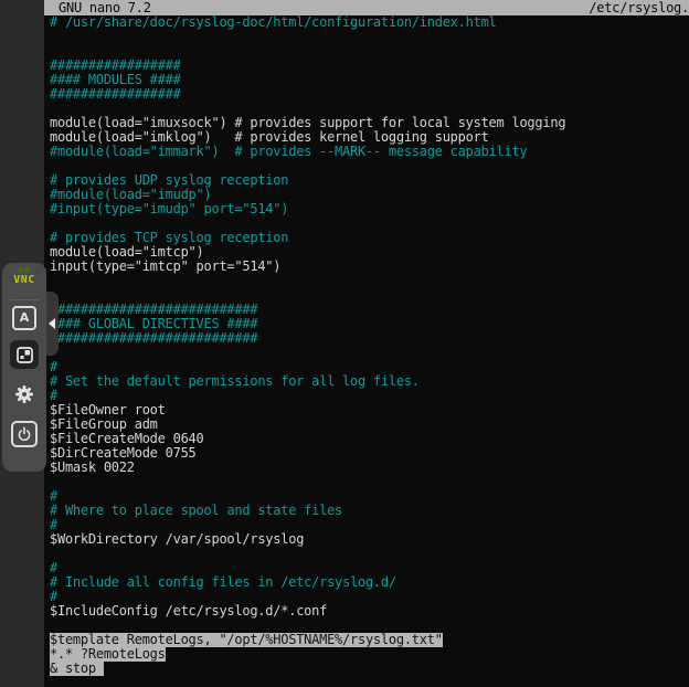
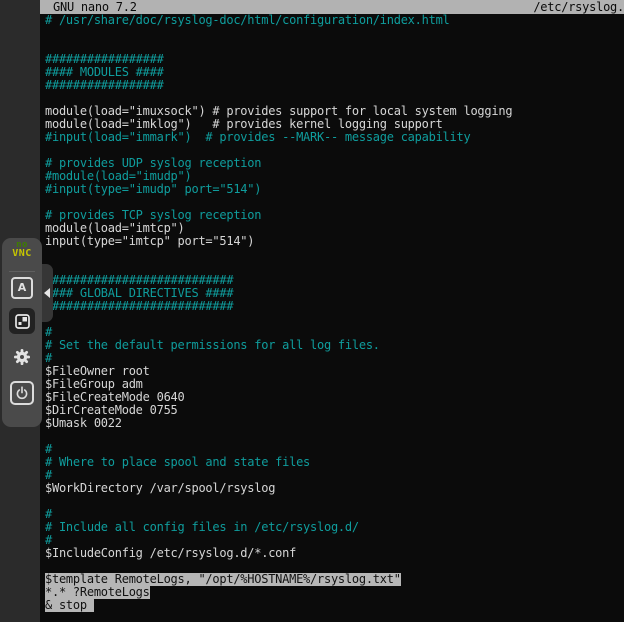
  GNU nano 7.2
  /etc/rsyslog.
  # /usr/share/doc/rsyslog-doc/html/configuration/index.html
  #################
  #### MODULES ####
  #################
  module(load="imuxsock") # provides support for local system logging
  module(load="imklog") # provides kernel logging support
- #module(load="immark") # provides --MARK-- message capability
+ #input(load="immark") # provides --MARK-- message capability
  # provides UDP syslog reception
  #module(load="imudp")
  #input(type="imudp" port="514")
  # provides TCP syslog reception
  module(load="imtcp")
  input(type="imtcp" port="514")
  ##########################
  ### GLOBAL DIRECTIVES ####
  ##########################
  #
  # Set the default permissions for all log files.
  #
  $FileOwner root
  $FileGroup adm
  $FileCreateMode 0640
  $DirCreateMode 0755
  $Umask 0022
  #
  # Where to place spool and state files
  #
  $WorkDirectory /var/spool/rsyslog
  #
  # Include all config files in /etc/rsyslog.d/
  #
  $IncludeConfig /etc/rsyslog.d/*.conf
  $template RemoteLogs, "/opt/%HOSTNAME%/rsyslog.txt"
  *.* ?RemoteLogs
  & stop
  no
  VNC
  A
